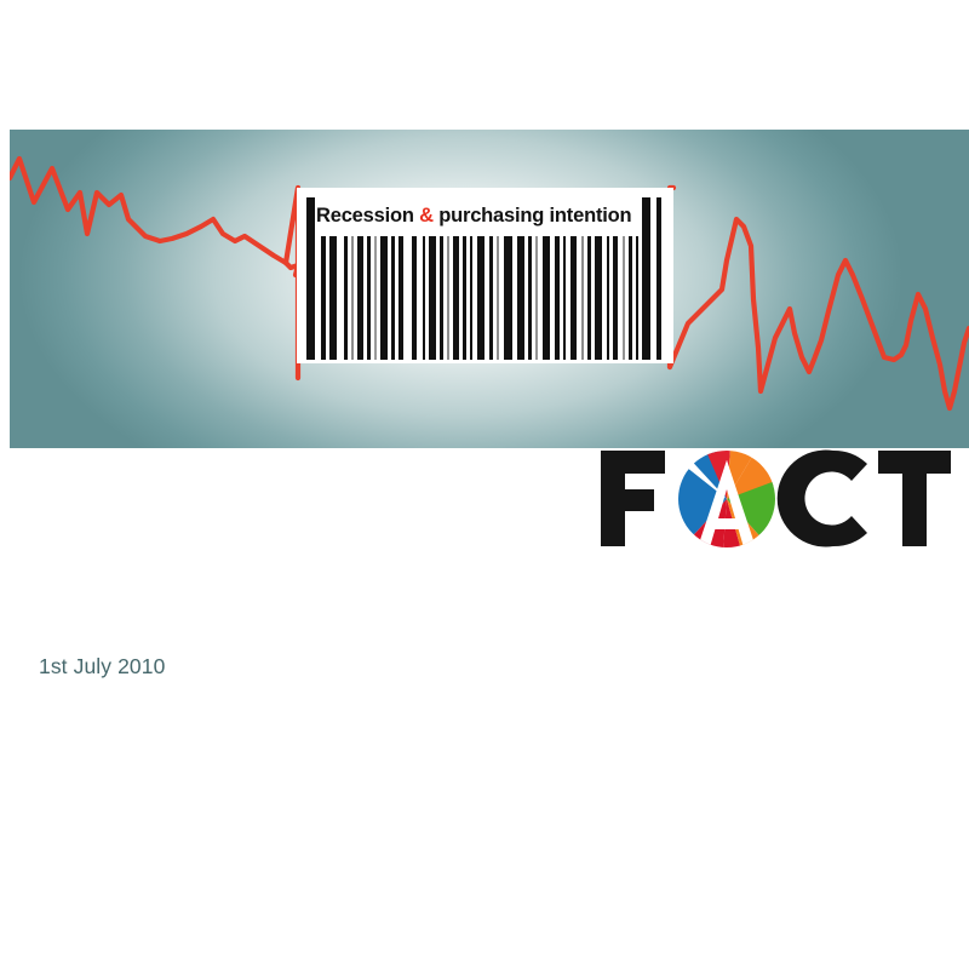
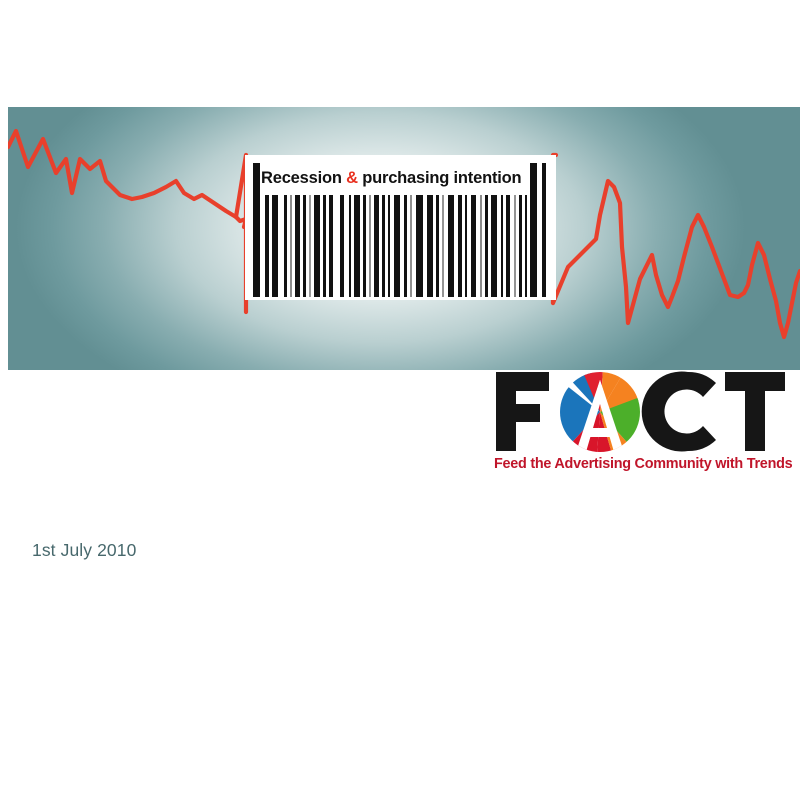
  Recession & purchasing intention
+ Feed the Advertising Community with Trends
  1st July 2010
